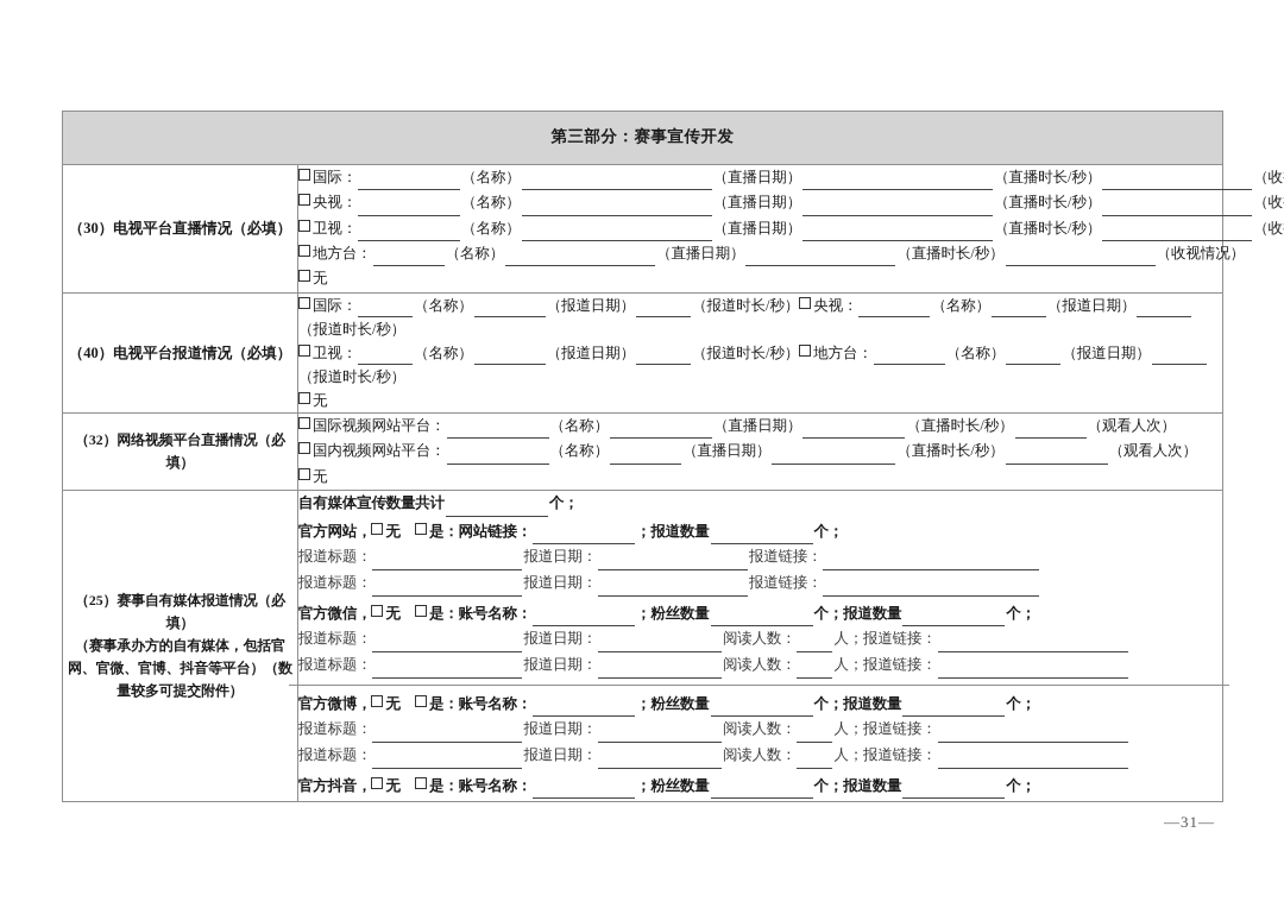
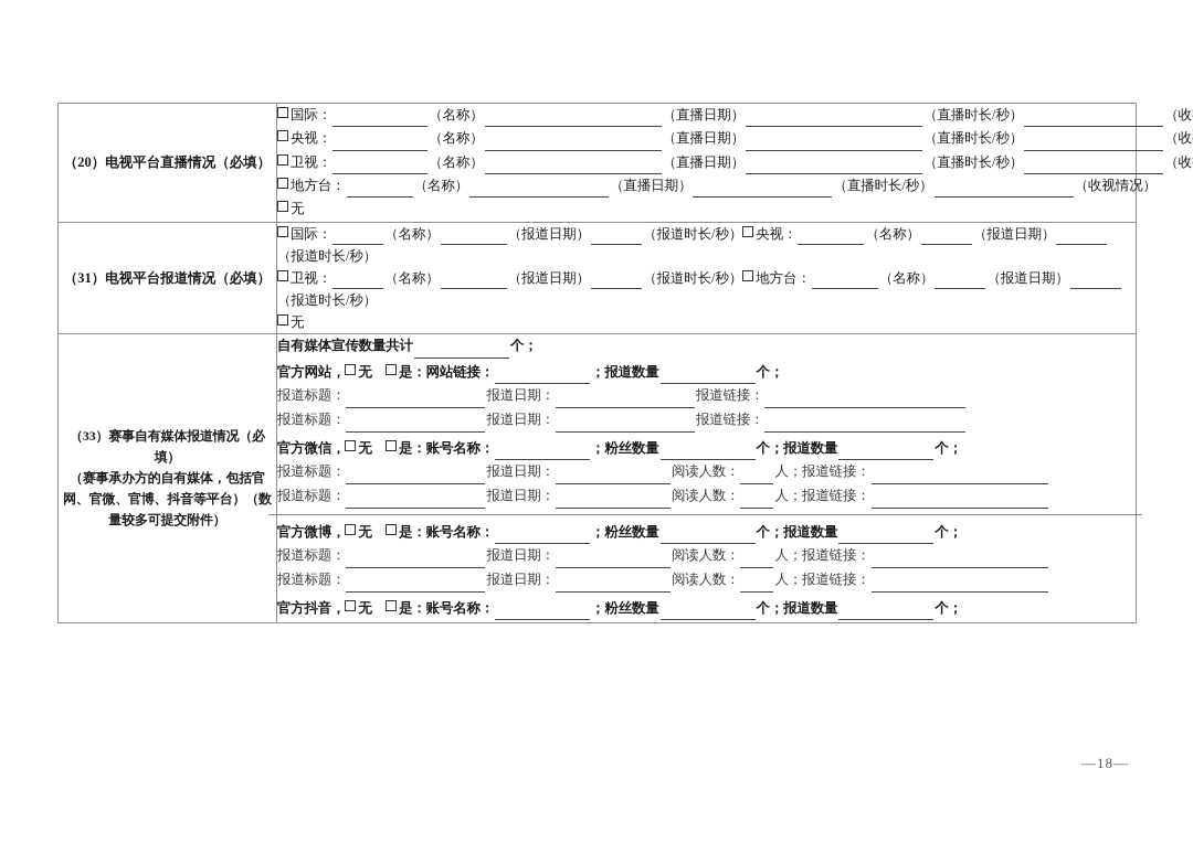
- 第三部分：赛事宣传开发
- （30）电视平台直播情况（必填）	国际： （名称） （直播日期） （直播时长/秒） （收 央视： （名称） （直播日期） （直播时长/秒） （收 卫视： （名称） （直播日期） （直播时长/秒） （收 地方台： （名称） （直播日期） （直播时长/秒） （收视情况） 无
+ （20）电视平台直播情况（必填）	国际： （名称） （直播日期） （直播时长/秒） （收 央视： （名称） （直播日期） （直播时长/秒） （收 卫视： （名称） （直播日期） （直播时长/秒） （收 地方台： （名称） （直播日期） （直播时长/秒） （收视情况） 无
- （40）电视平台报道情况（必填）	国际： （名称） （报道日期） （报道时长/秒） 央视： （名称） （报道日期）（报道时长/秒） 卫视： （名称） （报道日期） （报道时长/秒） 地方台： （名称） （报道日期）（报道时长/秒） 无
+ （31）电视平台报道情况（必填）	国际： （名称） （报道日期） （报道时长/秒） 央视： （名称） （报道日期）（报道时长/秒） 卫视： （名称） （报道日期） （报道时长/秒） 地方台： （名称） （报道日期）（报道时长/秒） 无
- （32）网络视频平台直播情况（必填）	国际视频网站平台： （名称） （直播日期） （直播时长/秒） （观看人次） 国内视频网站平台： （名称） （直播日期） （直播时长/秒） （观看人次） 无
- （25）赛事自有媒体报道情况（必填） （赛事承办方的自有媒体，包括官 网、官微、官博、抖音等平台）（数 量较多可提交附件）	自有媒体宣传数量共计 个； 官方网站， 无 是：网站链接： ；报道数量 个； 报道标题： 报道日期： 报道链接： 报道标题： 报道日期： 报道链接： 官方微信， 无 是：账号名称： ；粉丝数量 个；报道数量 个； 报道标题： 报道日期： 阅读人数： 人；报道链接： 报道标题： 报道日期： 阅读人数： 人；报道链接： 官方微博， 无 是：账号名称： ；粉丝数量 个；报道数量 个； 报道标题： 报道日期： 阅读人数： 人；报道链接： 报道标题： 报道日期： 阅读人数： 人；报道链接： 官方抖音， 无 是：账号名称： ；粉丝数量 个；报道数量 个；
+ （33）赛事自有媒体报道情况（必填） （赛事承办方的自有媒体，包括官 网、官微、官博、抖音等平台）（数 量较多可提交附件）	自有媒体宣传数量共计 个； 官方网站， 无 是：网站链接： ；报道数量 个； 报道标题： 报道日期： 报道链接： 报道标题： 报道日期： 报道链接： 官方微信， 无 是：账号名称： ；粉丝数量 个；报道数量 个； 报道标题： 报道日期： 阅读人数： 人；报道链接： 报道标题： 报道日期： 阅读人数： 人；报道链接： 官方微博， 无 是：账号名称： ；粉丝数量 个；报道数量 个； 报道标题： 报道日期： 阅读人数： 人；报道链接： 报道标题： 报道日期： 阅读人数： 人；报道链接： 官方抖音， 无 是：账号名称： ；粉丝数量 个；报道数量 个；
- —31—
+ —18—
